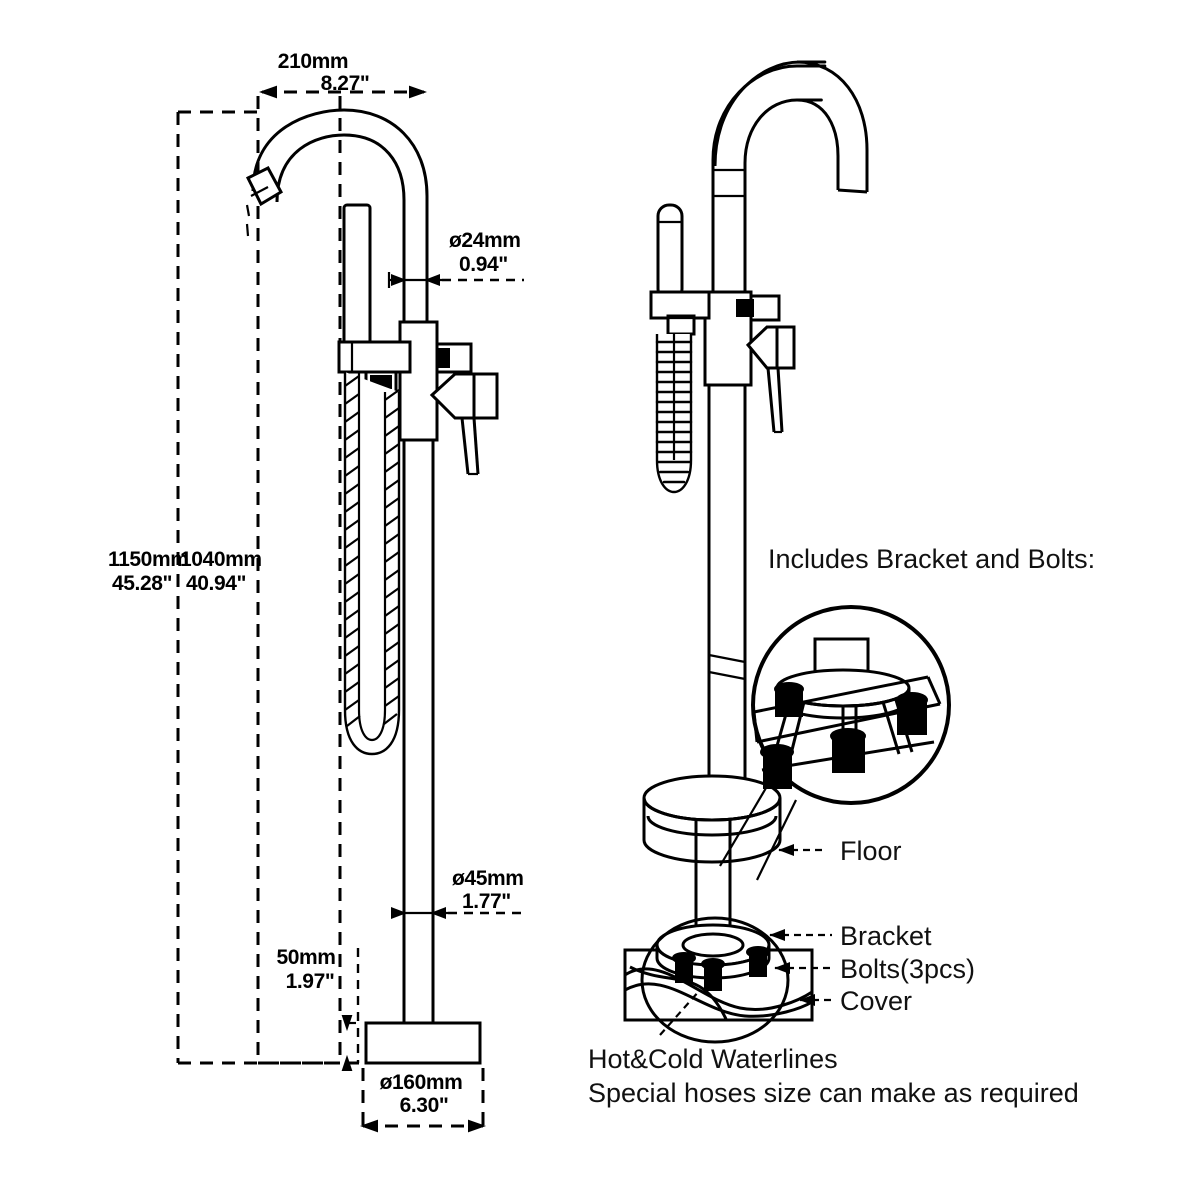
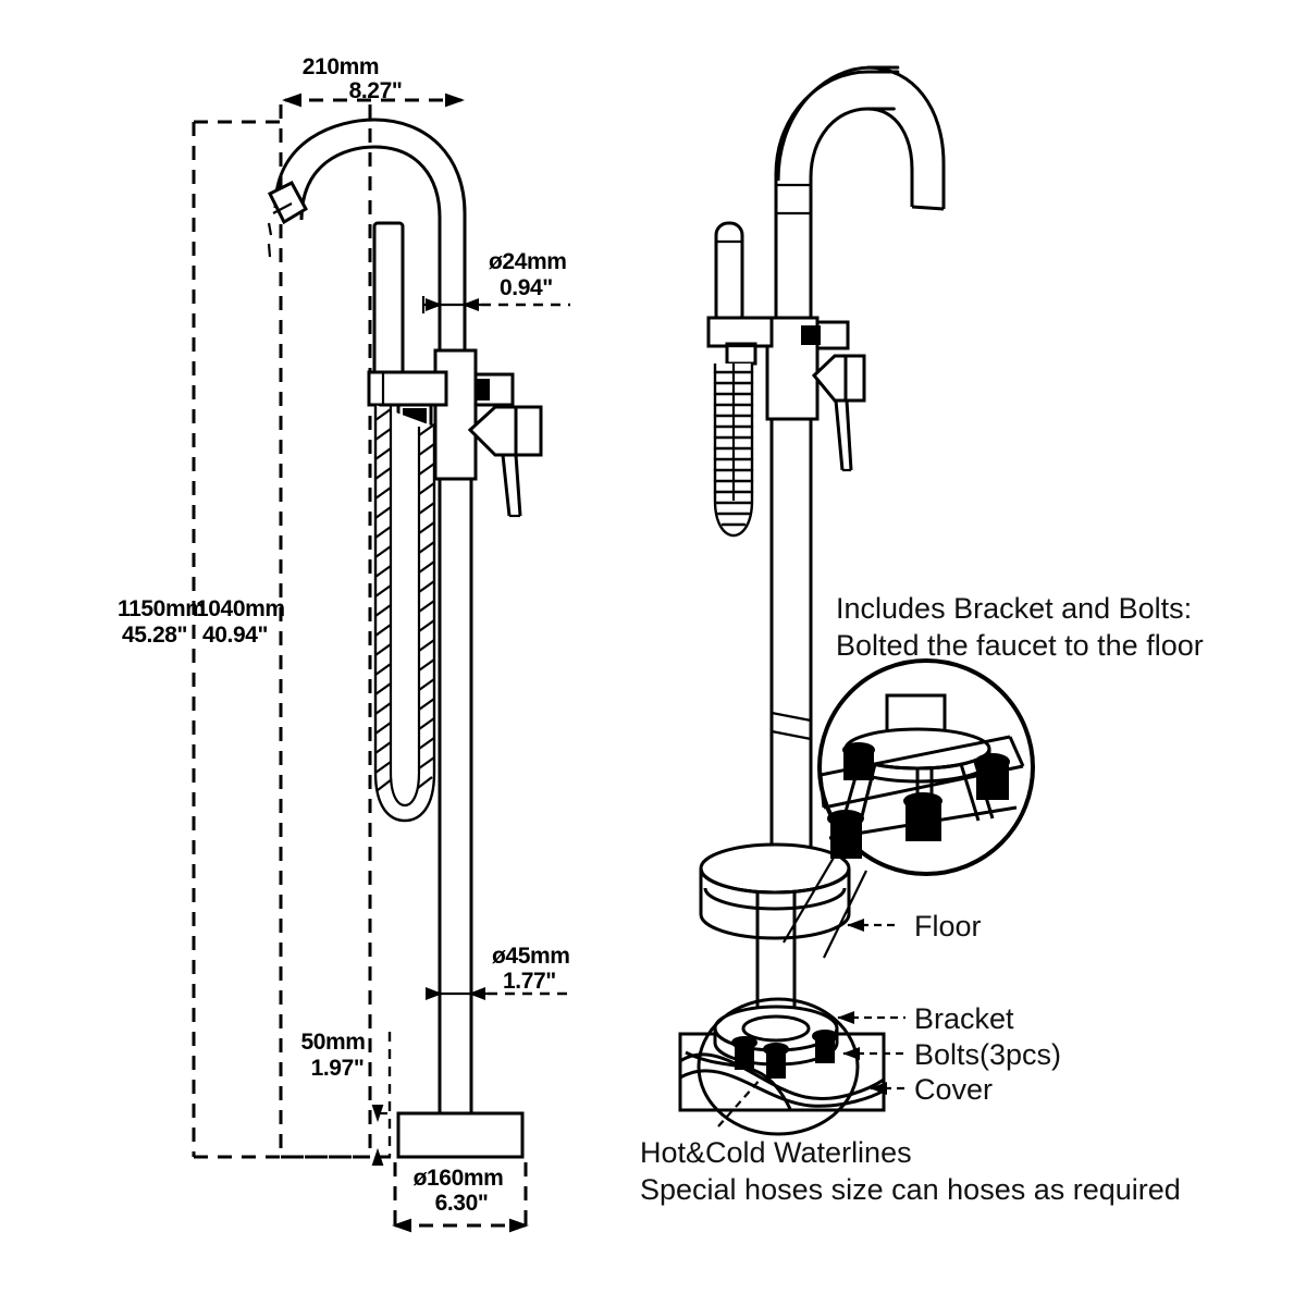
  210mm
  8.27"
  ø24mm
  0.94"
  ø45mm
  1.77"
  50mm
  1.97"
  1150mm
  45.28"
  1040mm
  40.94"
  ø160mm
  6.30"
  Includes Bracket and Bolts:
+ Bolted the faucet to the floor
  Floor
  Bracket
  Bolts(3pcs)
  Cover
  Hot&Cold Waterlines
- Special hoses size can make as required
+ Special hoses size can hoses as required
